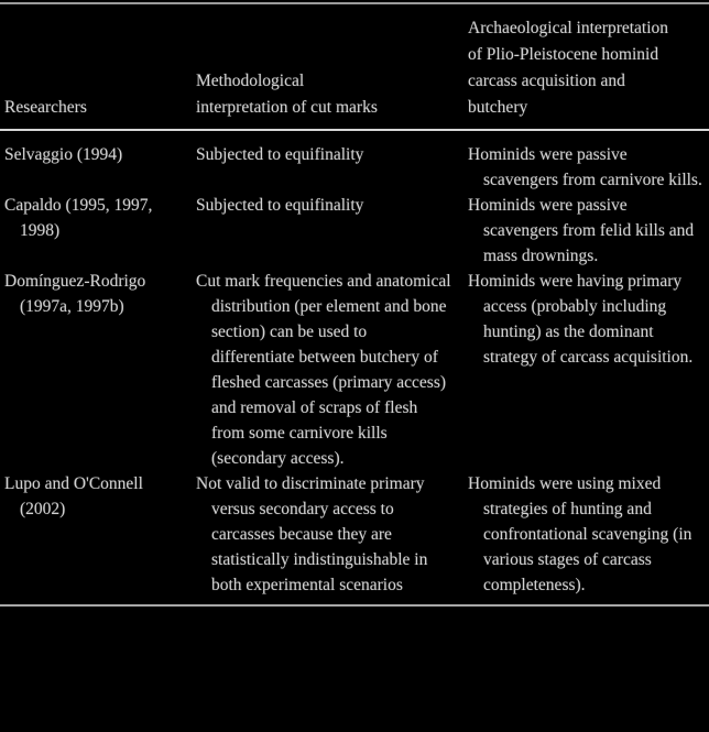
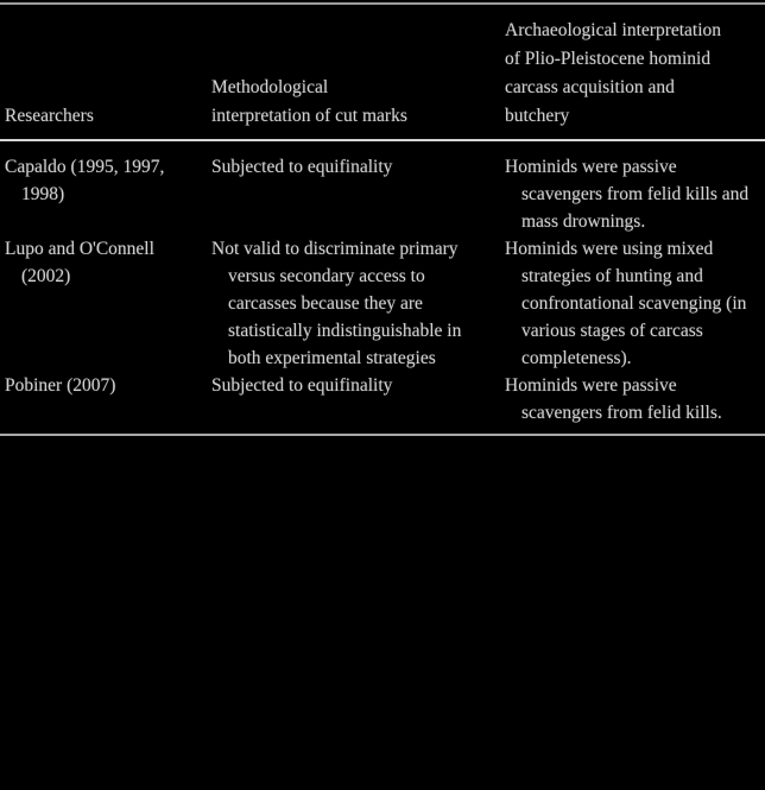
  Researchers	Methodological interpretation of cut marks	Archaeological interpretation of Plio-Pleistocene hominid carcass acquisition and butchery
- Selvaggio (1994)	Subjected to equifinality	Hominids were passive scavengers from carnivore kills.
  Capaldo (1995, 1997, 1998)	Subjected to equifinality	Hominids were passive scavengers from felid kills and mass drownings.
- Domínguez-Rodrigo (1997a, 1997b)	Cut mark frequencies and anatomical distribution (per element and bone section) can be used to differentiate between butchery of fleshed carcasses (primary access) and removal of scraps of flesh from some carnivore kills (secondary access).	Hominids were having primary access (probably including hunting) as the dominant strategy of carcass acquisition.
- Lupo and O'Connell (2002)	Not valid to discriminate primary versus secondary access to carcasses because they are statistically indistinguishable in both experimental scenarios	Hominids were using mixed strategies of hunting and confrontational scavenging (in various stages of carcass completeness).
+ Lupo and O'Connell (2002)	Not valid to discriminate primary versus secondary access to carcasses because they are statistically indistinguishable in both experimental strategies	Hominids were using mixed strategies of hunting and confrontational scavenging (in various stages of carcass completeness).
+ Pobiner (2007)	Subjected to equifinality	Hominids were passive scavengers from felid kills.
